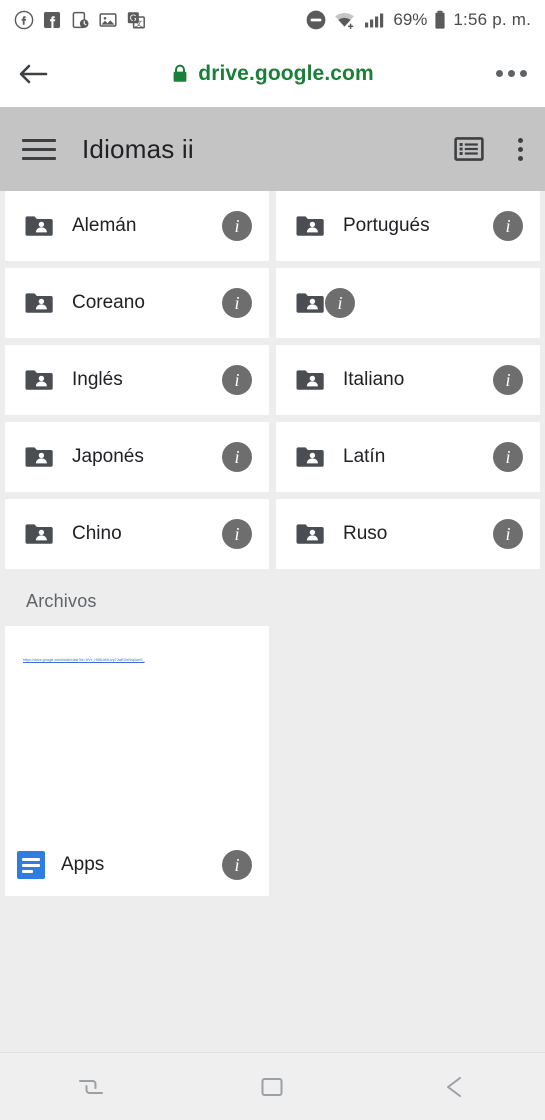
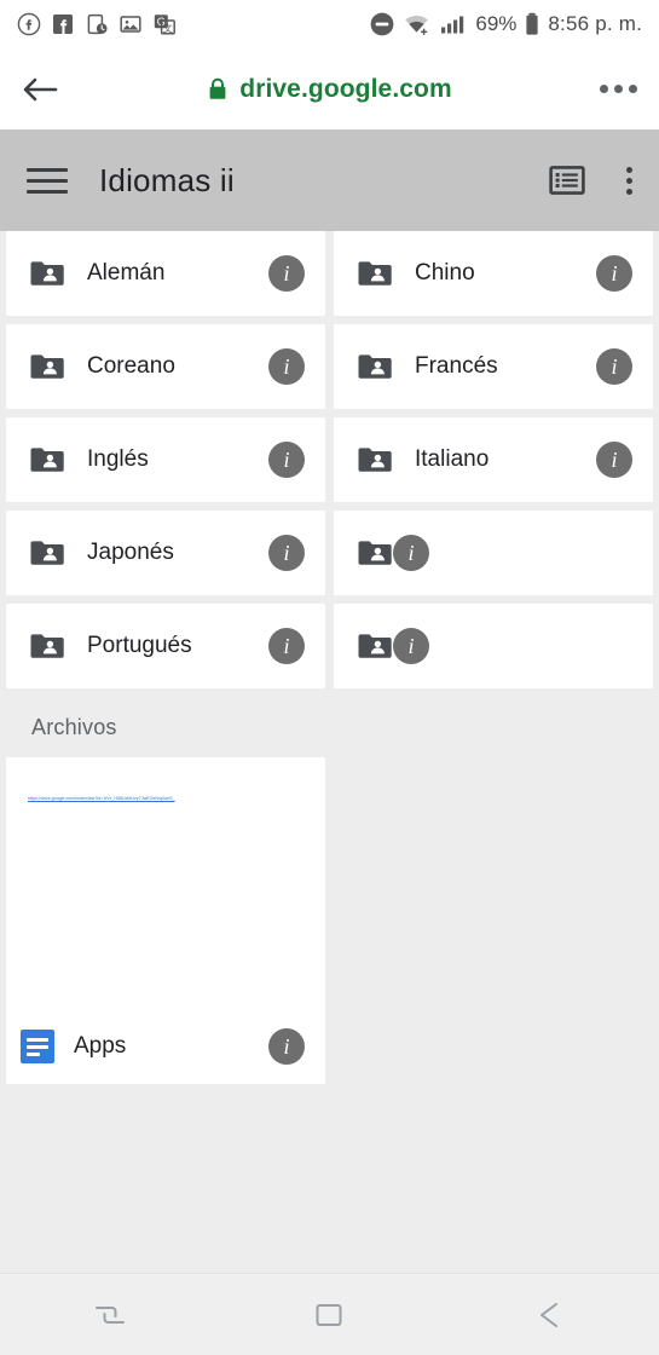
  文
  69%
- 1:56 p. m.
+ 8:56 p. m.
  drive.google.com
  Idiomas ii
  Alemán
  i
- Portugués
+ Chino
  i
  Coreano
  i
+ Francés
  i
  Inglés
  i
  Italiano
  i
  Japonés
  i
- Latín
  i
- Chino
+ Portugués
  i
- Ruso
  i
  Archivos
  Apps
  i
